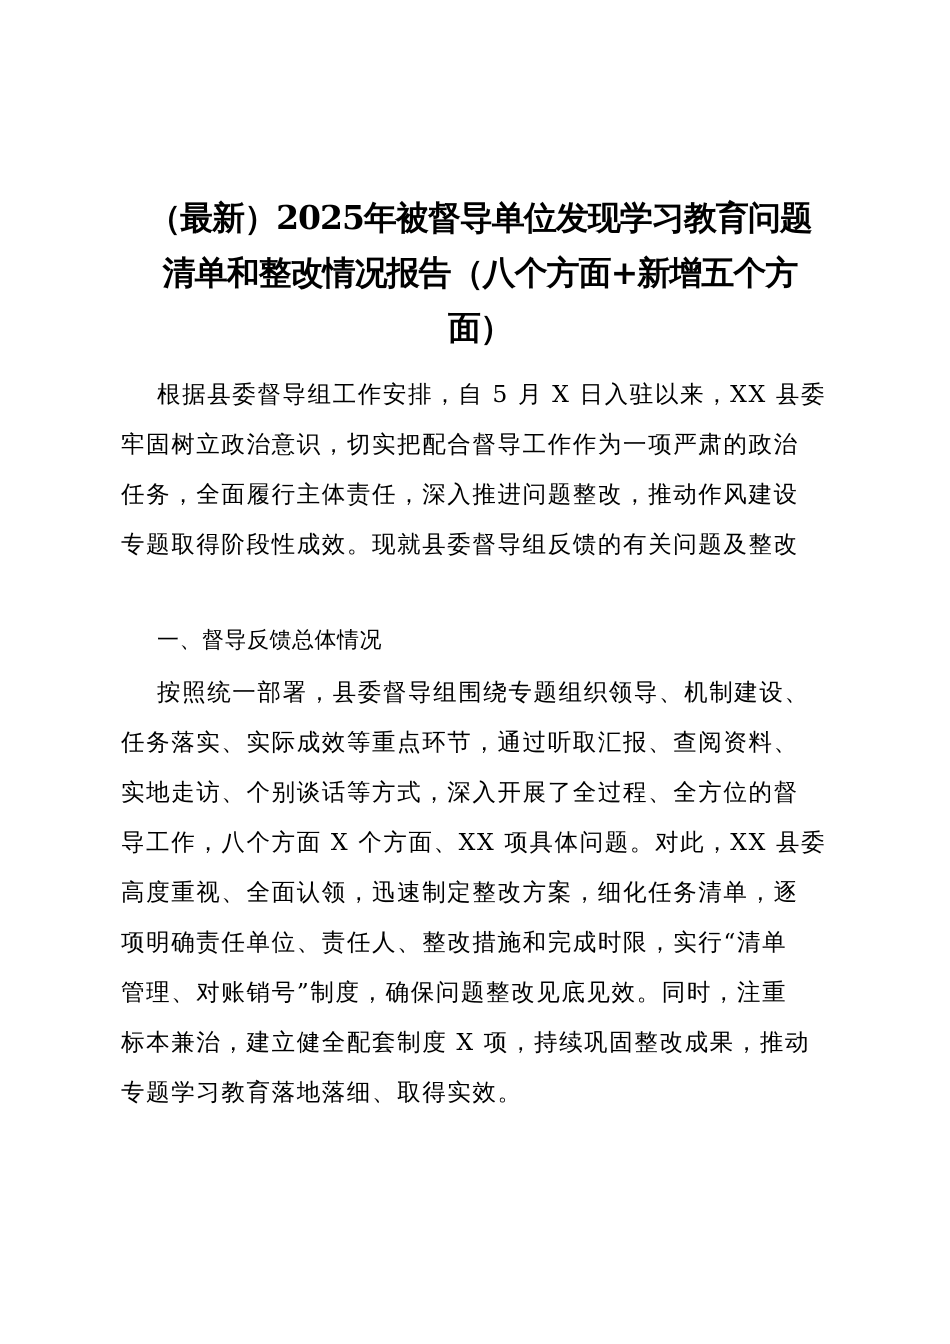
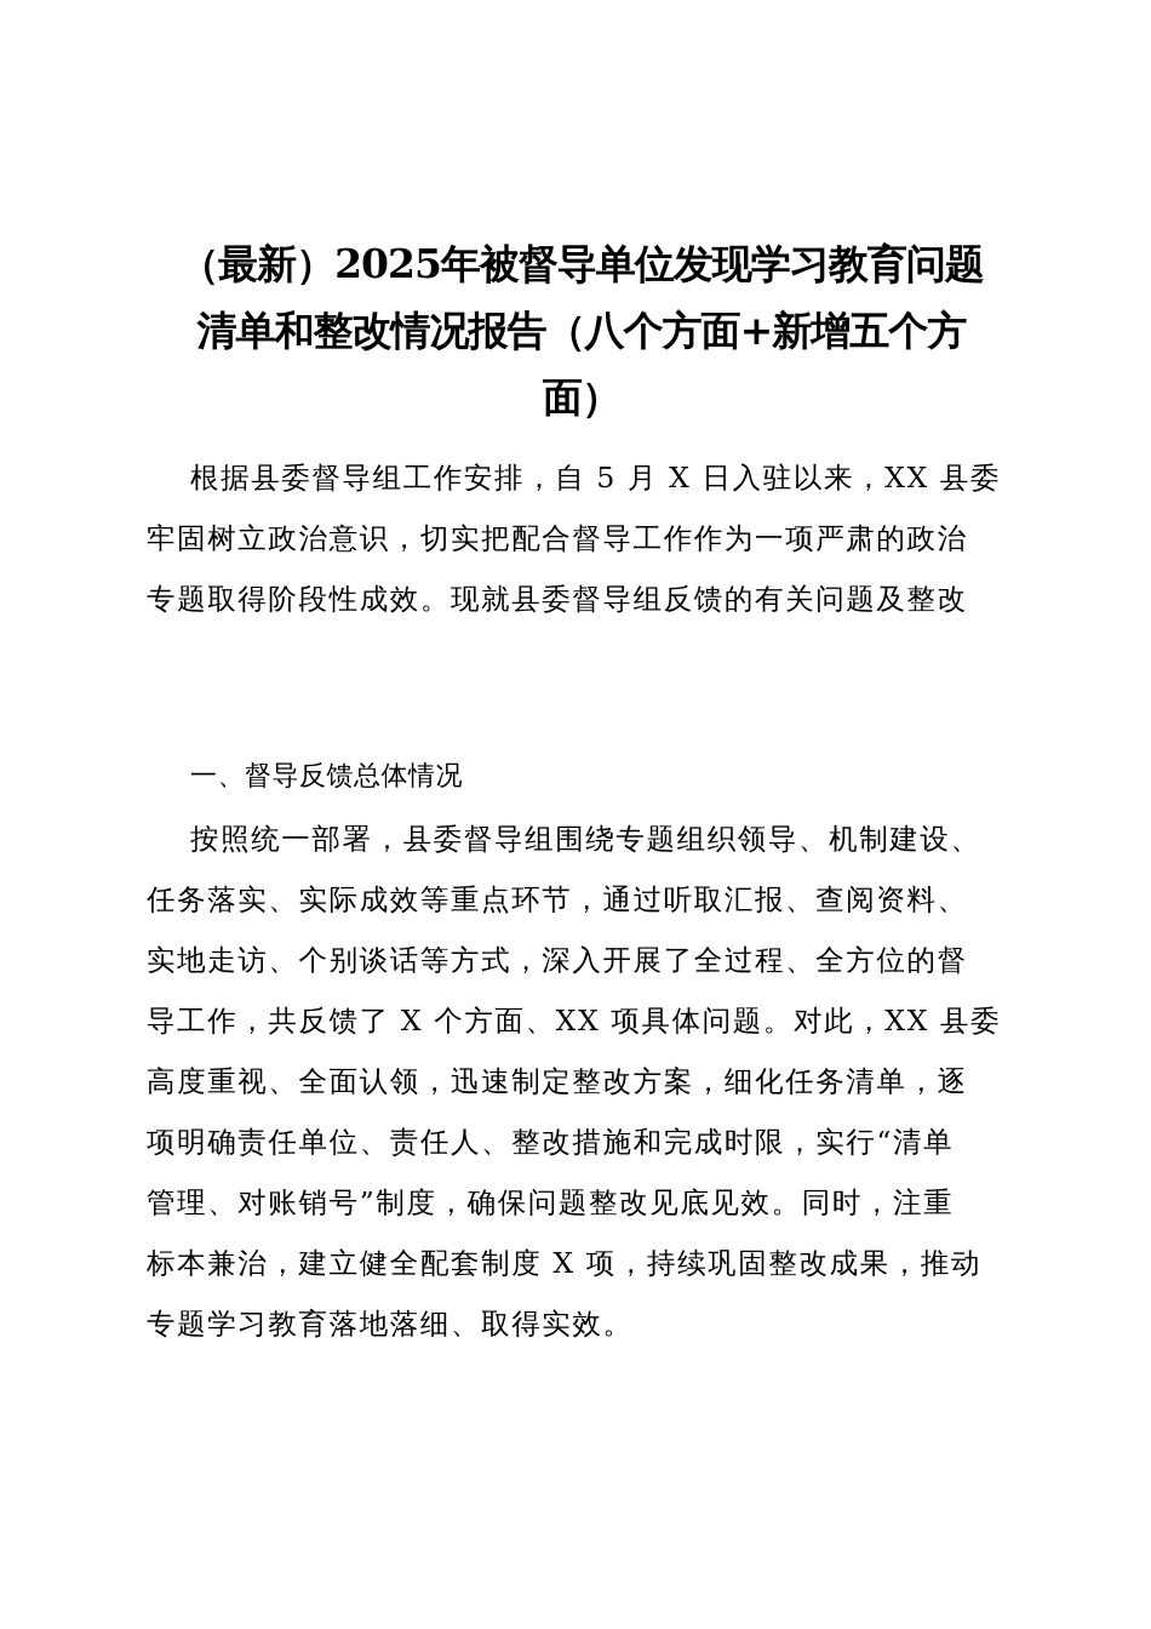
  （最新）2025年被督导单位发现学习教育问题
  清单和整改情况报告（八个方面+新增五个方
  面）
  根据县委督导组工作安排，自 5 月 X 日入驻以来，XX 县委
  牢固树立政治意识，切实把配合督导工作作为一项严肃的政治
- 任务，全面履行主体责任，深入推进问题整改，推动作风建设
  专题取得阶段性成效。现就县委督导组反馈的有关问题及整改
  一、督导反馈总体情况
  按照统一部署，县委督导组围绕专题组织领导、机制建设、
  任务落实、实际成效等重点环节，通过听取汇报、查阅资料、
  实地走访、个别谈话等方式，深入开展了全过程、全方位的督
- 导工作，八个方面 X 个方面、XX 项具体问题。对此，XX 县委
+ 导工作，共反馈了 X 个方面、XX 项具体问题。对此，XX 县委
  高度重视、全面认领，迅速制定整改方案，细化任务清单，逐
  项明确责任单位、责任人、整改措施和完成时限，实行“清单
  管理、对账销号”制度，确保问题整改见底见效。同时，注重
  标本兼治，建立健全配套制度 X 项，持续巩固整改成果，推动
  专题学习教育落地落细、取得实效。
